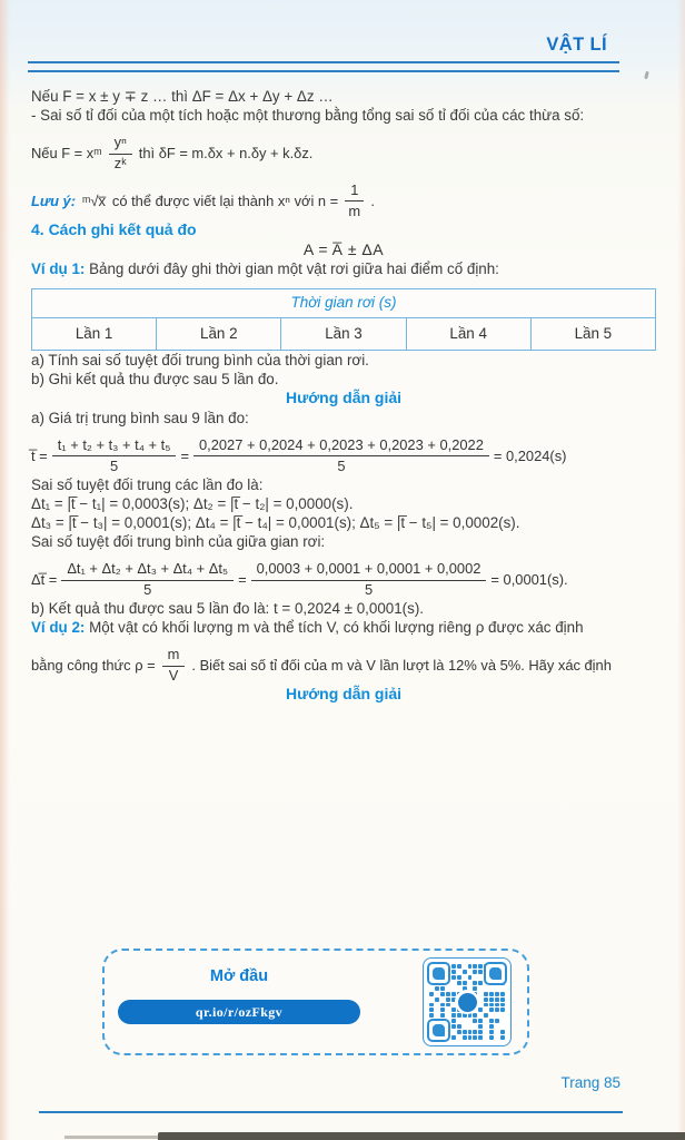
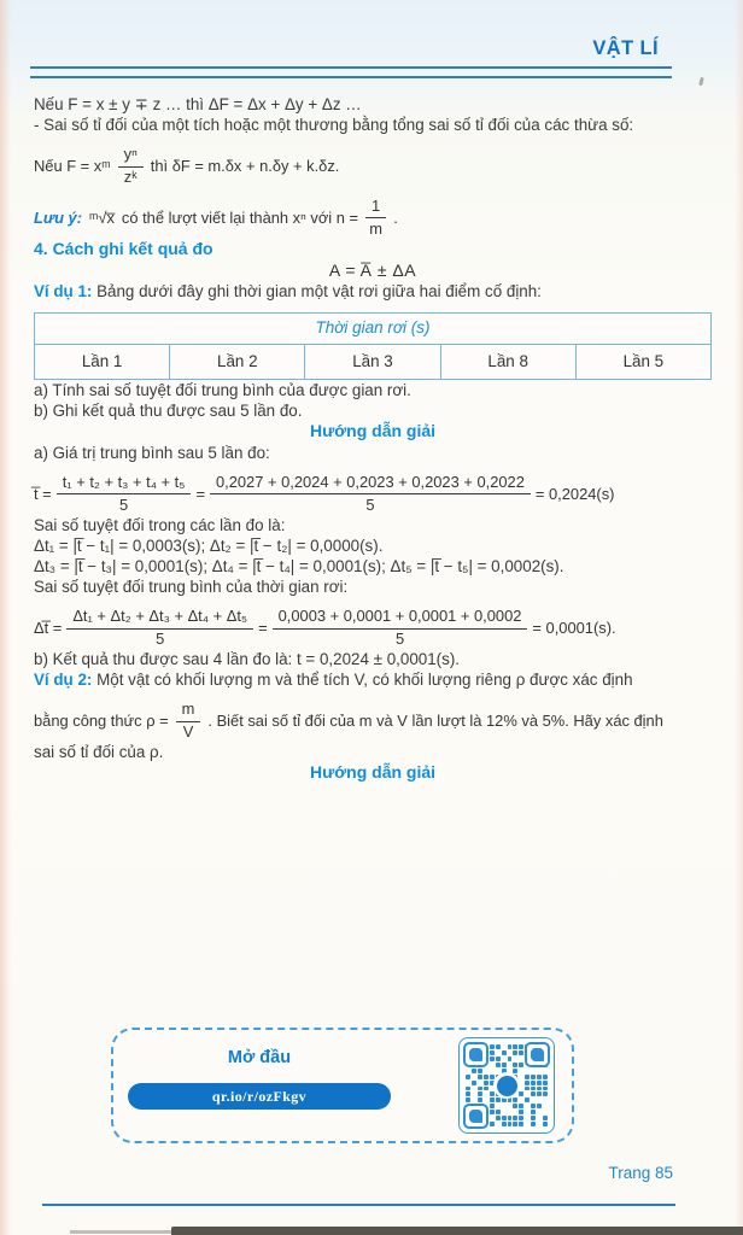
  VẬT LÍ
  Nếu F = x ± y ∓ z … thì ΔF = Δx + Δy + Δz …
  - Sai số tỉ đối của một tích hoặc một thương bằng tổng sai số tỉ đối của các thừa số:
  Nếu F = xᵐ
  yⁿ
  zᵏ
  thì δF = m.δx + n.δy + k.δz.
  Lưu ý:
  ᵐ√x̅
- có thể được viết lại thành xⁿ với n =
+ có thể lượt viết lại thành xⁿ với n =
  1
  m
  .
  4. Cách ghi kết quả đo
  A = A̅ ± ΔA
  Ví dụ 1: Bảng dưới đây ghi thời gian một vật rơi giữa hai điểm cố định:
  Thời gian rơi (s)
- Lần 1	Lần 2	Lần 3	Lần 4	Lần 5
+ Lần 1	Lần 2	Lần 3	Lần 8	Lần 5
- a) Tính sai số tuyệt đối trung bình của thời gian rơi.
+ a) Tính sai số tuyệt đối trung bình của được gian rơi.
  b) Ghi kết quả thu được sau 5 lần đo.
  Hướng dẫn giải
- a) Giá trị trung bình sau 9 lần đo:
+ a) Giá trị trung bình sau 5 lần đo:
  t̅ =
  t₁ + t₂ + t₃ + t₄ + t₅
  5
  =
  0,2027 + 0,2024 + 0,2023 + 0,2023 + 0,2022
  5
  = 0,2024(s)
- Sai số tuyệt đối trung các lần đo là:
+ Sai số tuyệt đối trong các lần đo là:
  Δt₁ = |t̅ − t₁| = 0,0003(s); Δt₂ = |t̅ − t₂| = 0,0000(s).
  Δt₃ = |t̅ − t₃| = 0,0001(s); Δt₄ = |t̅ − t₄| = 0,0001(s); Δt₅ = |t̅ − t₅| = 0,0002(s).
- Sai số tuyệt đối trung bình của giữa gian rơi:
+ Sai số tuyệt đối trung bình của thời gian rơi:
  Δt̅ =
  Δt₁ + Δt₂ + Δt₃ + Δt₄ + Δt₅
  5
  =
  0,0003 + 0,0001 + 0,0001 + 0,0002
  5
  = 0,0001(s).
- b) Kết quả thu được sau 5 lần đo là: t = 0,2024 ± 0,0001(s).
+ b) Kết quả thu được sau 4 lần đo là: t = 0,2024 ± 0,0001(s).
  Ví dụ 2: Một vật có khối lượng m và thể tích V, có khối lượng riêng ρ được xác định
  bằng công thức ρ =
  m
  V
  . Biết sai số tỉ đối của m và V lần lượt là 12% và 5%. Hãy xác định
+ sai số tỉ đối của ρ.
  Hướng dẫn giải
  Mở đầu
  qr.io/r/ozFkgv
  Trang 85
